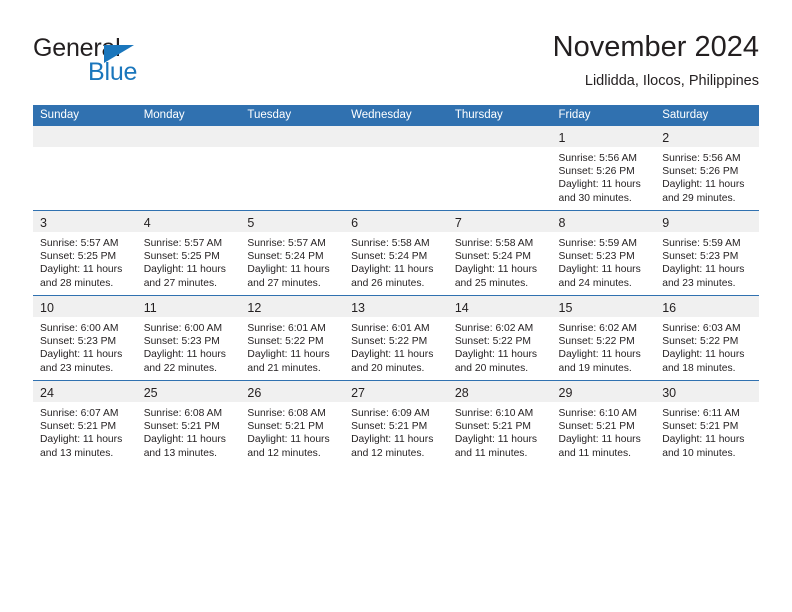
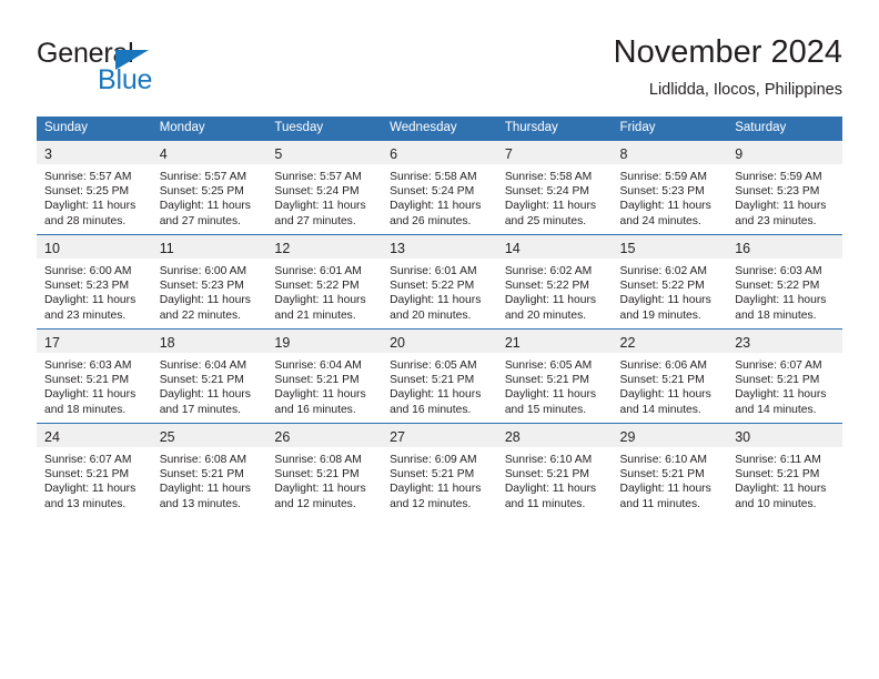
  General
  Blue
  November 2024
  Lidlidda, Ilocos, Philippines
  Sunday	Monday	Tuesday	Wednesday	Thursday	Friday	Saturday
- 					1Sunrise: 5:56 AMSunset: 5:26 PMDaylight: 11 hoursand 30 minutes.	2Sunrise: 5:56 AMSunset: 5:26 PMDaylight: 11 hoursand 29 minutes.
  3Sunrise: 5:57 AMSunset: 5:25 PMDaylight: 11 hoursand 28 minutes.	4Sunrise: 5:57 AMSunset: 5:25 PMDaylight: 11 hoursand 27 minutes.	5Sunrise: 5:57 AMSunset: 5:24 PMDaylight: 11 hoursand 27 minutes.	6Sunrise: 5:58 AMSunset: 5:24 PMDaylight: 11 hoursand 26 minutes.	7Sunrise: 5:58 AMSunset: 5:24 PMDaylight: 11 hoursand 25 minutes.	8Sunrise: 5:59 AMSunset: 5:23 PMDaylight: 11 hoursand 24 minutes.	9Sunrise: 5:59 AMSunset: 5:23 PMDaylight: 11 hoursand 23 minutes.
  10Sunrise: 6:00 AMSunset: 5:23 PMDaylight: 11 hoursand 23 minutes.	11Sunrise: 6:00 AMSunset: 5:23 PMDaylight: 11 hoursand 22 minutes.	12Sunrise: 6:01 AMSunset: 5:22 PMDaylight: 11 hoursand 21 minutes.	13Sunrise: 6:01 AMSunset: 5:22 PMDaylight: 11 hoursand 20 minutes.	14Sunrise: 6:02 AMSunset: 5:22 PMDaylight: 11 hoursand 20 minutes.	15Sunrise: 6:02 AMSunset: 5:22 PMDaylight: 11 hoursand 19 minutes.	16Sunrise: 6:03 AMSunset: 5:22 PMDaylight: 11 hoursand 18 minutes.
+ 17Sunrise: 6:03 AMSunset: 5:21 PMDaylight: 11 hoursand 18 minutes.	18Sunrise: 6:04 AMSunset: 5:21 PMDaylight: 11 hoursand 17 minutes.	19Sunrise: 6:04 AMSunset: 5:21 PMDaylight: 11 hoursand 16 minutes.	20Sunrise: 6:05 AMSunset: 5:21 PMDaylight: 11 hoursand 16 minutes.	21Sunrise: 6:05 AMSunset: 5:21 PMDaylight: 11 hoursand 15 minutes.	22Sunrise: 6:06 AMSunset: 5:21 PMDaylight: 11 hoursand 14 minutes.	23Sunrise: 6:07 AMSunset: 5:21 PMDaylight: 11 hoursand 14 minutes.
  24Sunrise: 6:07 AMSunset: 5:21 PMDaylight: 11 hoursand 13 minutes.	25Sunrise: 6:08 AMSunset: 5:21 PMDaylight: 11 hoursand 13 minutes.	26Sunrise: 6:08 AMSunset: 5:21 PMDaylight: 11 hoursand 12 minutes.	27Sunrise: 6:09 AMSunset: 5:21 PMDaylight: 11 hoursand 12 minutes.	28Sunrise: 6:10 AMSunset: 5:21 PMDaylight: 11 hoursand 11 minutes.	29Sunrise: 6:10 AMSunset: 5:21 PMDaylight: 11 hoursand 11 minutes.	30Sunrise: 6:11 AMSunset: 5:21 PMDaylight: 11 hoursand 10 minutes.
